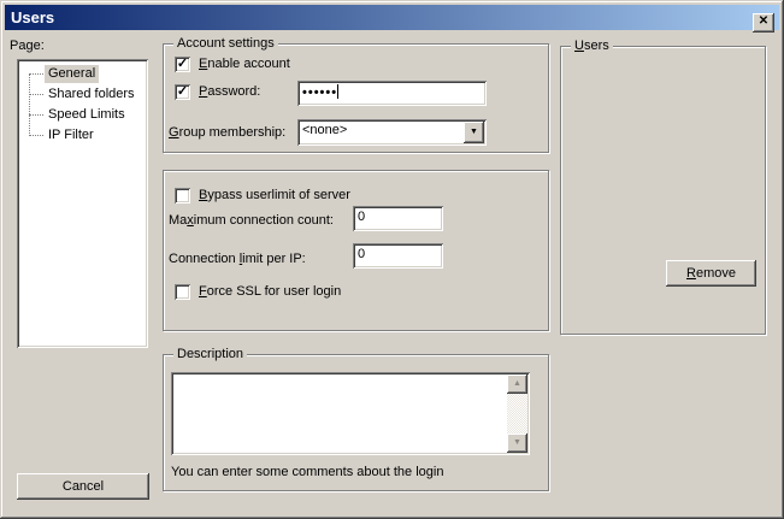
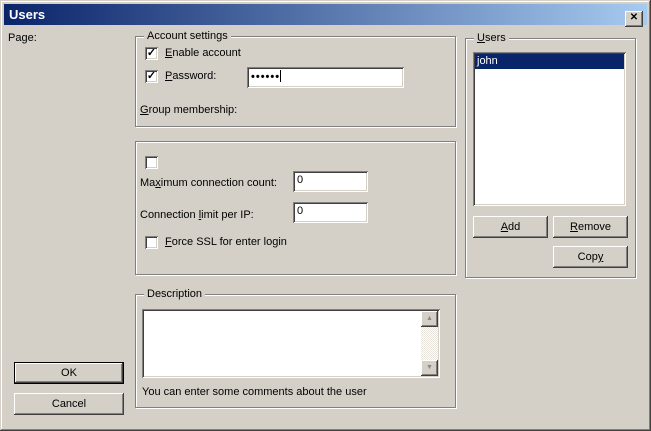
  Users
  ✕
  Page:
- General
- Shared folders
- Speed Limits
- IP Filter
  Account settings
  ✓
  Enable account
  ✓
  Password:
  ••••••
  Group membership:
- <none>
- Bypass userlimit of server
  Maximum connection count:
  0
  Connection limit per IP:
  0
- Force SSL for user login
+ Force SSL for enter login
  Description
- You can enter some comments about the login
+ You can enter some comments about the user
  Users
+ john
+ Add
  Remove
+ Copy
+ OK
  Cancel
